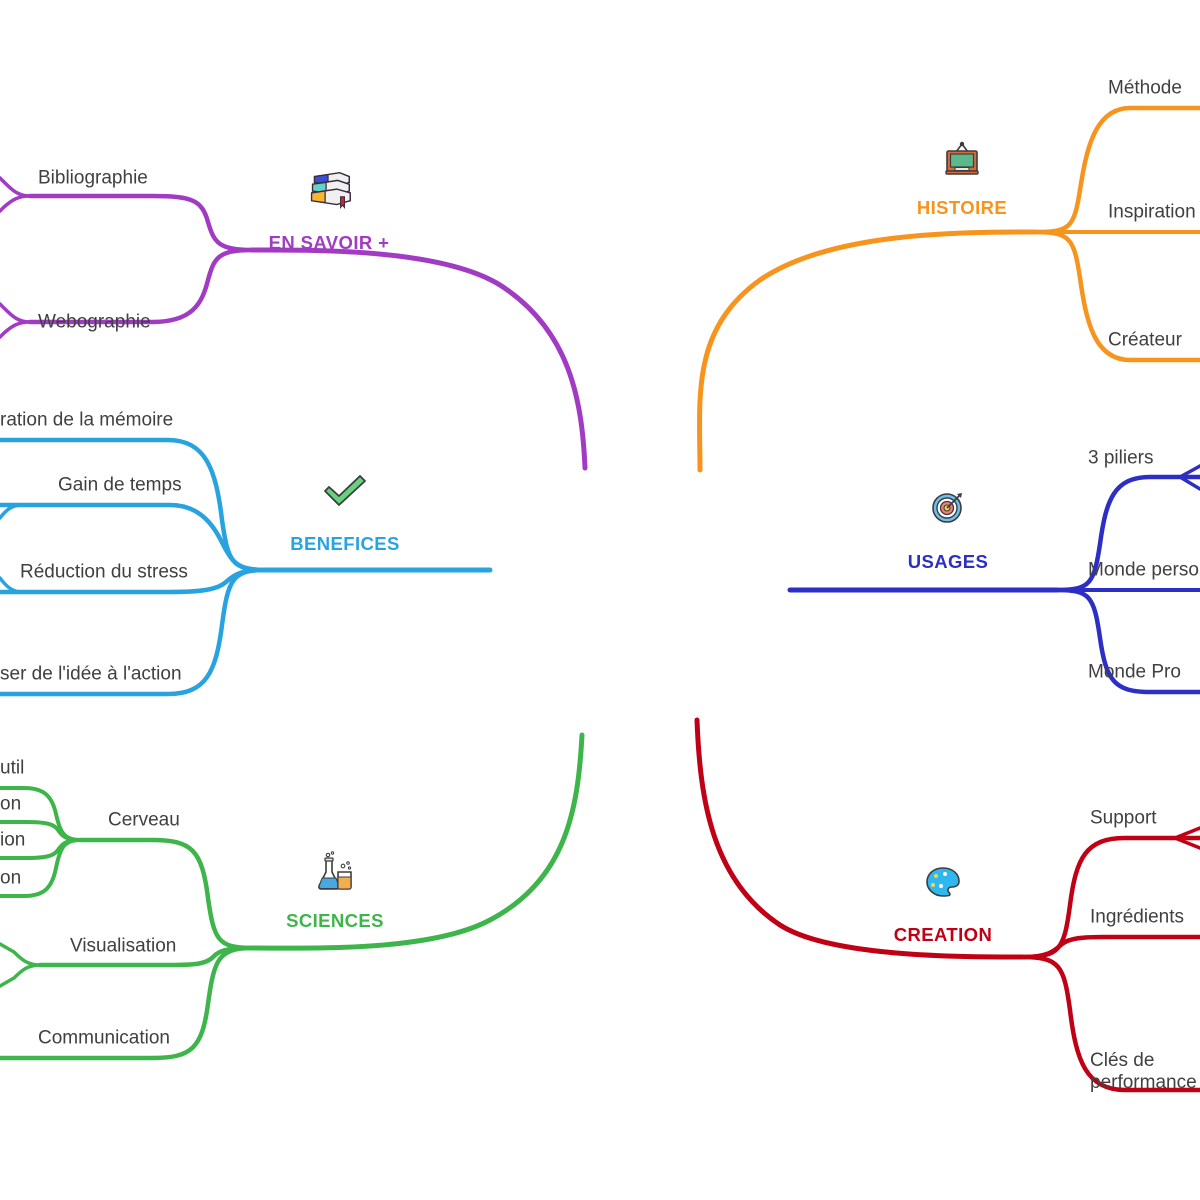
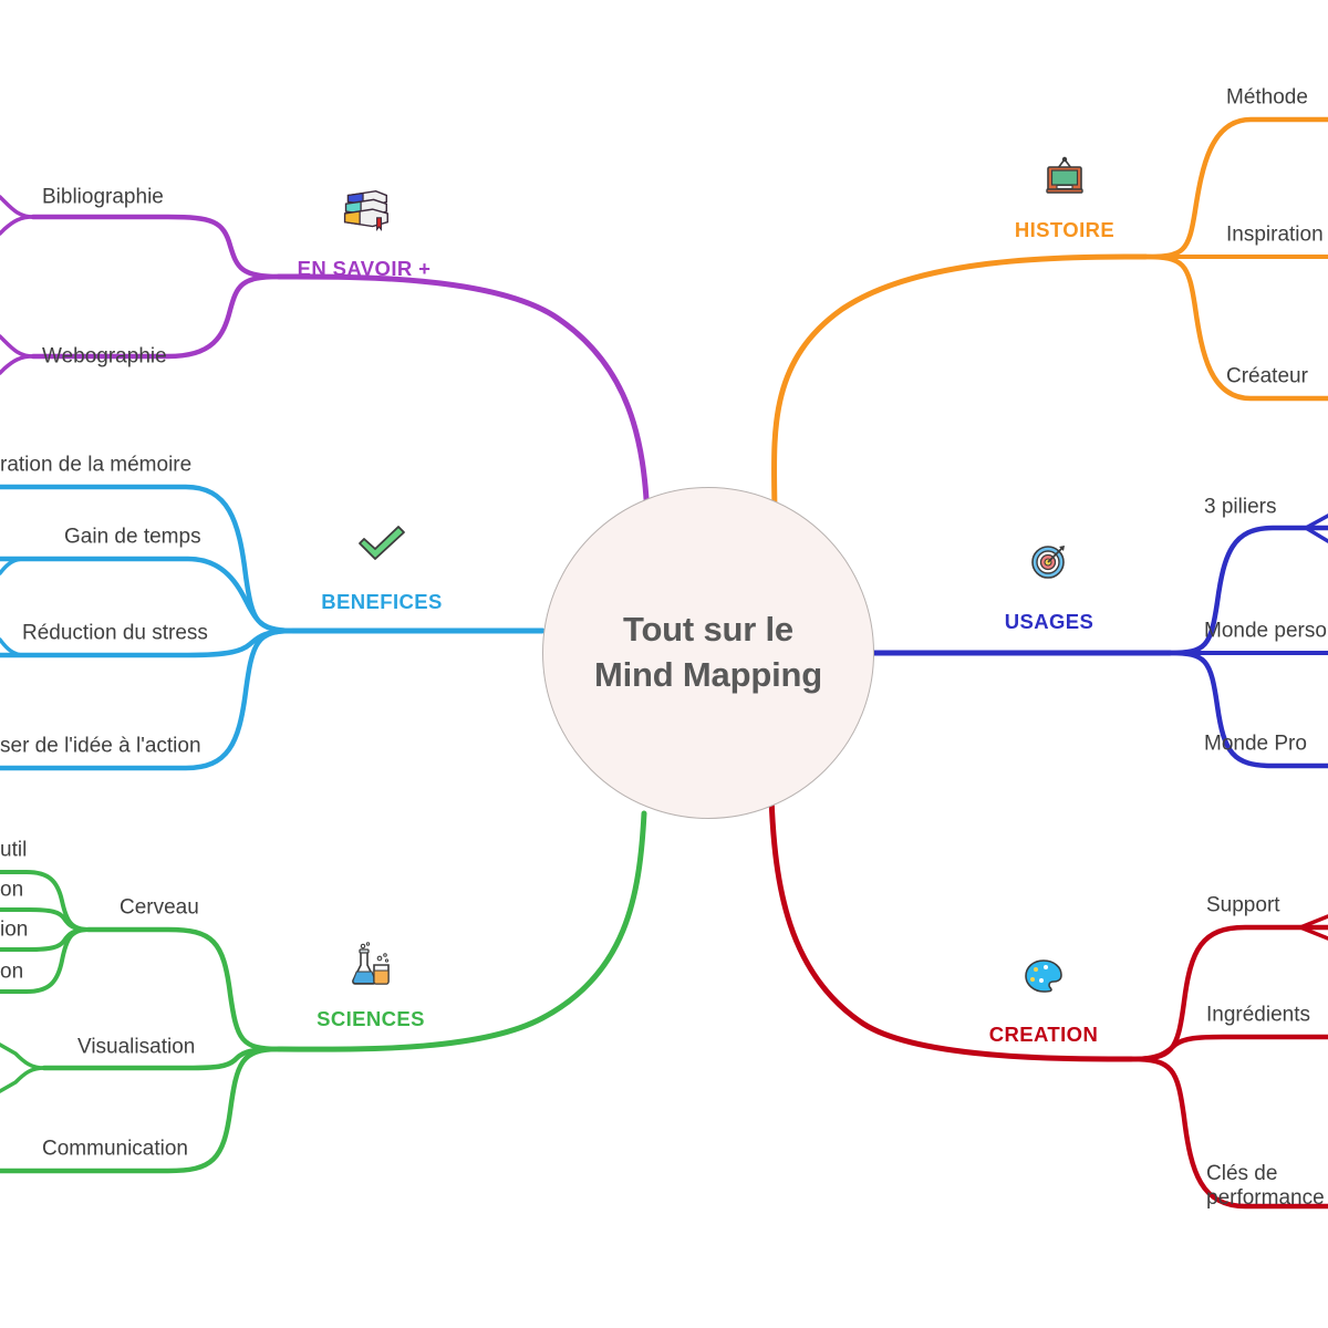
+ Tout sur le
+ Mind Mapping
  HISTOIRE
  Méthode
  Inspiration
  Créateur
  USAGES
  3 piliers
  Monde perso
  Monde Pro
  CREATION
  Support
  Ingrédients
  Clés de
  performance
  SCIENCES
  Cerveau
  Visualisation
  Communication
  util
  on
  ion
  on
  BENEFICES
  ration de la mémoire
  Gain de temps
  Réduction du stress
  ser de l'idée à l'action
  EN SAVOIR +
  Bibliographie
  Webographie
